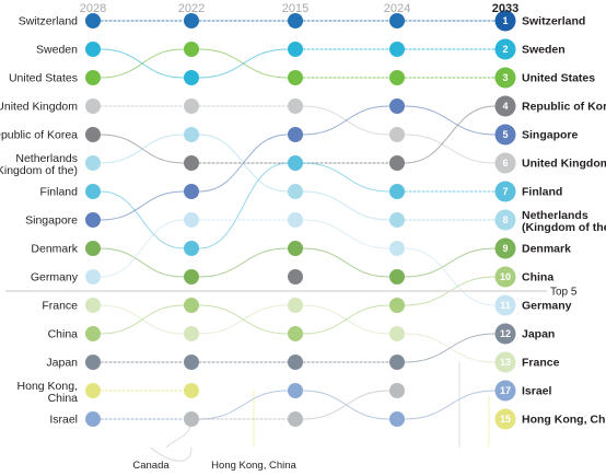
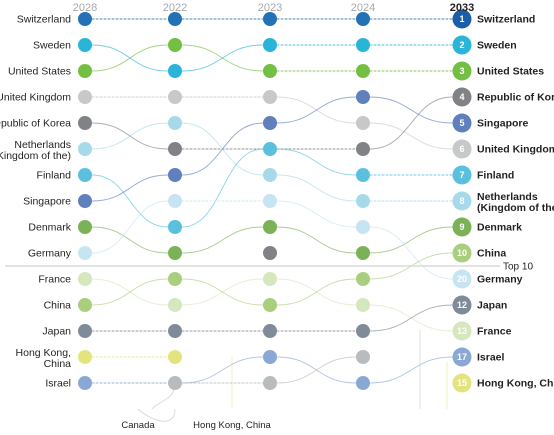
  1
  2
  3
  4
  5
  6
  7
  8
  9
  10
- 11
+ 20
  12
  13
  17
  15
  2028
  2022
- 2015
+ 2023
  2024
  2033
- Top 5
+ Top 10
  Switzerland
  Sweden
  United States
  United Kingdom
  public of Korea
  Netherlands
  Kingdom of the)
  Finland
  Singapore
  Denmark
  Germany
  France
  China
  Japan
  Hong Kong,
  China
  Israel
  Switzerland
  Sweden
  United States
  Republic of Kor
  Singapore
  United Kingdom
  Finland
  Netherlands
  (Kingdom of th
  Denmark
  China
  Germany
  Japan
  France
  Israel
  Hong Kong, Ch
  Canada
  Hong Kong, China
